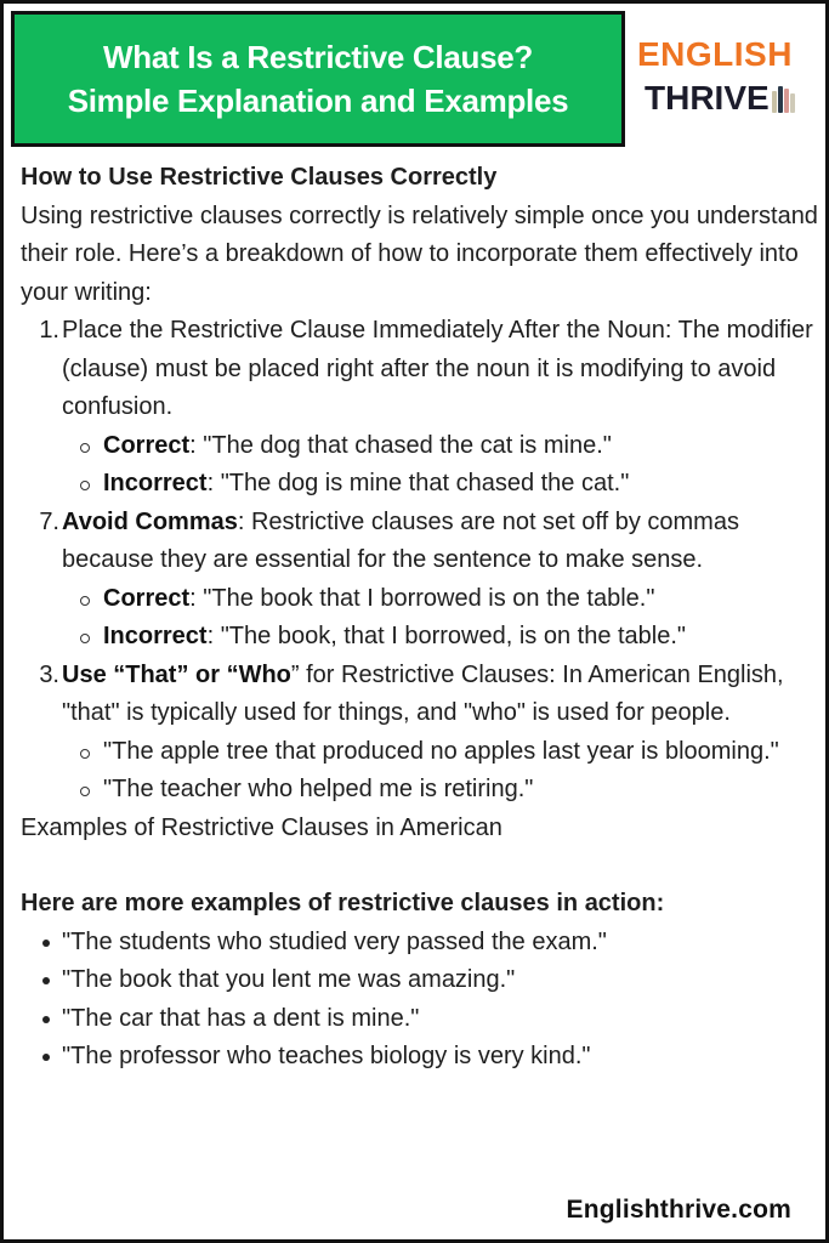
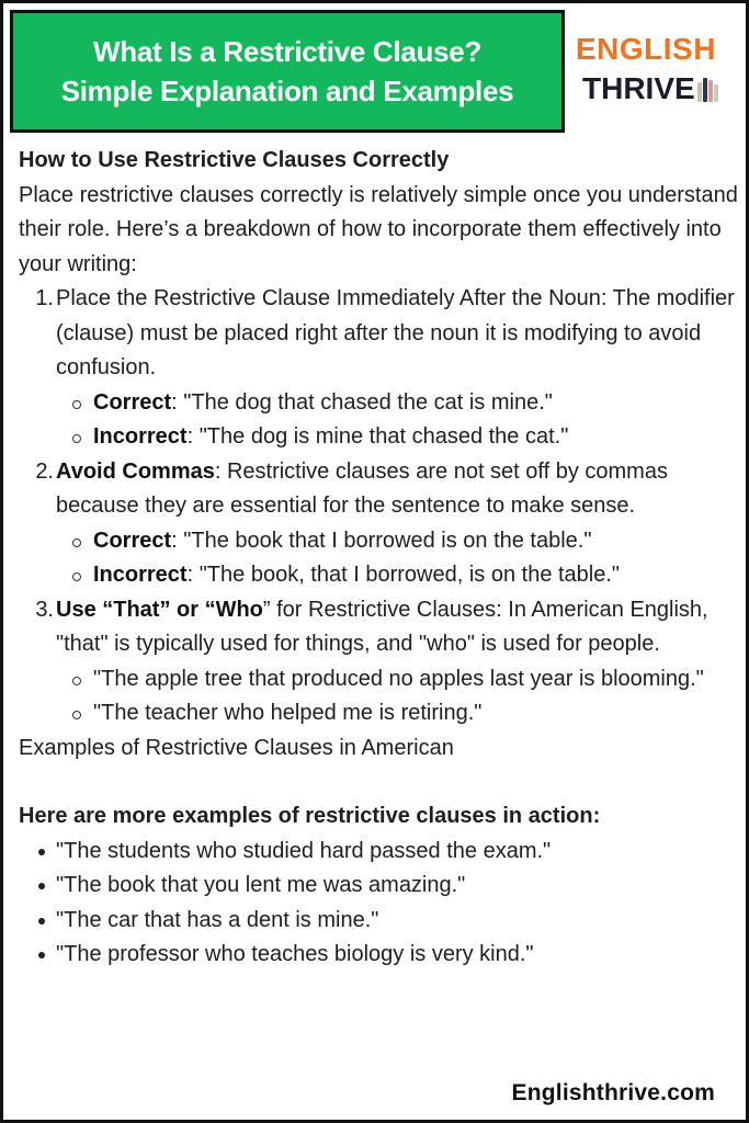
  What Is a Restrictive Clause?
  Simple Explanation and Examples
  ENGLISH
  THRIVE
  How to Use Restrictive Clauses Correctly
- Using restrictive clauses correctly is relatively simple once you understand their role. Here’s a breakdown of how to incorporate them effectively into your writing:
+ Place restrictive clauses correctly is relatively simple once you understand their role. Here’s a breakdown of how to incorporate them effectively into your writing:
  1.
  Place the Restrictive Clause Immediately After the Noun: The modifier (clause) must be placed right after the noun it is modifying to avoid confusion.
  Correct: "The dog that chased the cat is mine."
  Incorrect: "The dog is mine that chased the cat."
- 7.
+ 2.
  Avoid Commas: Restrictive clauses are not set off by commas because they are essential for the sentence to make sense.
  Correct: "The book that I borrowed is on the table."
  Incorrect: "The book, that I borrowed, is on the table."
  3.
  Use “That” or “Who” for Restrictive Clauses: In American English, "that" is typically used for things, and "who" is used for people.
  "The apple tree that produced no apples last year is blooming."
  "The teacher who helped me is retiring."
  Examples of Restrictive Clauses in American
  Here are more examples of restrictive clauses in action:
- "The students who studied very passed the exam."
+ "The students who studied hard passed the exam."
  "The book that you lent me was amazing."
  "The car that has a dent is mine."
  "The professor who teaches biology is very kind."
  Englishthrive.com
